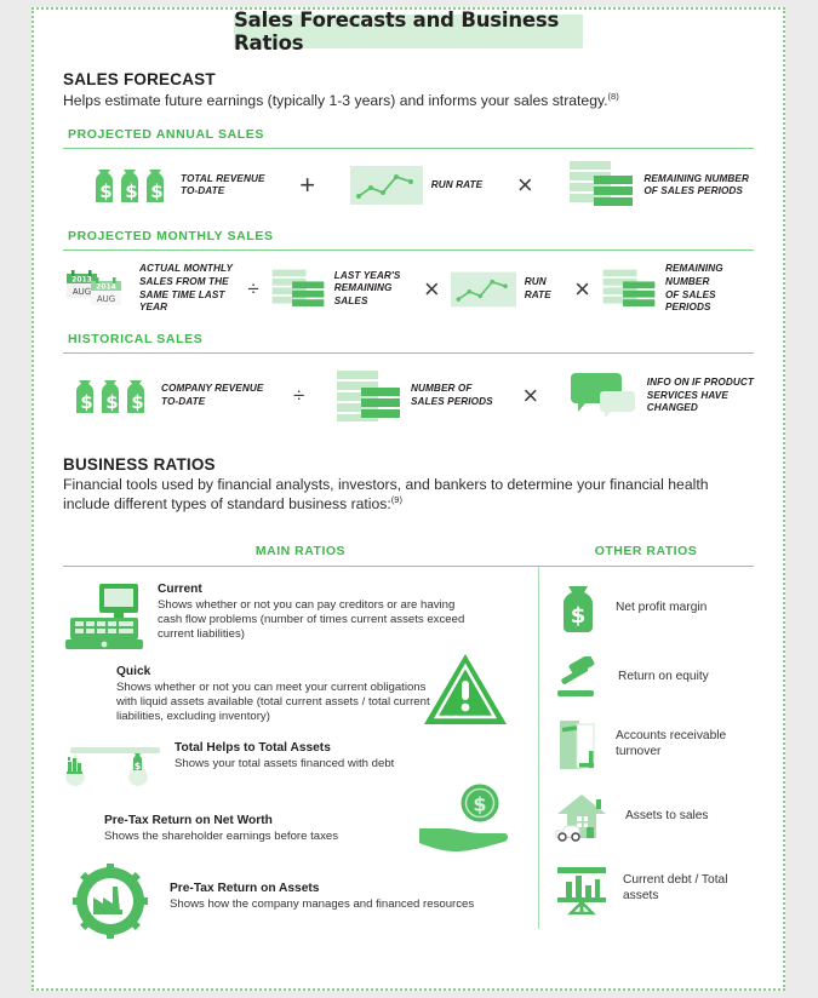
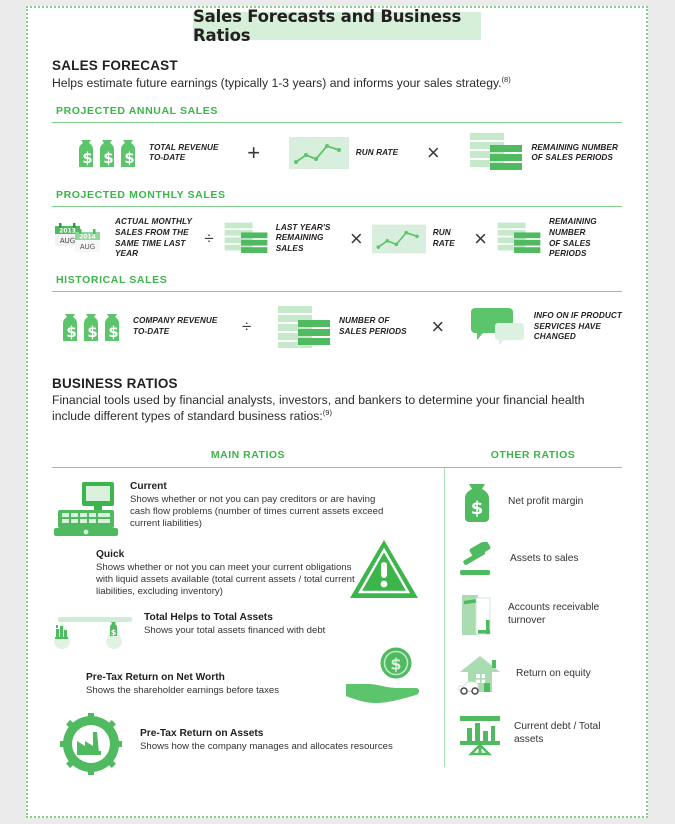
  Sales Forecasts and Business Ratios
  SALES FORECAST
  Helps estimate future earnings (typically 1-3 years) and informs your sales strategy.(8)
  PROJECTED ANNUAL SALES
  $
  $
  $
  TOTAL REVENUE
  TO-DATE
  +
  RUN RATE
  ×
  REMAINING NUMBER
  OF SALES PERIODS
  PROJECTED MONTHLY SALES
  AUG
  AUG
  ACTUAL MONTHLY
  SALES FROM THE
  SAME TIME LAST YEAR
  ÷
  LAST YEAR'S
  REMAINING SALES
  ×
  RUN RATE
  ×
  REMAINING NUMBER
  OF SALES PERIODS
  HISTORICAL SALES
  $
  $
  $
  COMPANY REVENUE
  TO-DATE
  ÷
  NUMBER OF
  SALES PERIODS
  ×
  INFO ON IF PRODUCT
  SERVICES HAVE
  CHANGED
  BUSINESS RATIOS
  Financial tools used by financial analysts, investors, and bankers to determine your financial health include different types of standard business ratios:(9)
  MAIN RATIOS
  OTHER RATIOS
  $
  Current
  Shows whether or not you can pay creditors or are having cash flow problems (number of times current assets exceed current liabilities)
  Quick
  Shows whether or not you can meet your current obligations with liquid assets available (total current assets / total current liabilities, excluding inventory)
  $
  Total Helps to Total Assets
  Shows your total assets financed with debt
  Pre-Tax Return on Net Worth
  Shows the shareholder earnings before taxes
  Pre-Tax Return on Assets
- Shows how the company manages and financed resources
+ Shows how the company manages and allocates resources
  $
  Net profit margin
- Return on equity
+ Assets to sales
  Accounts receivable turnover
- Assets to sales
+ Return on equity
  Current debt / Total assets
